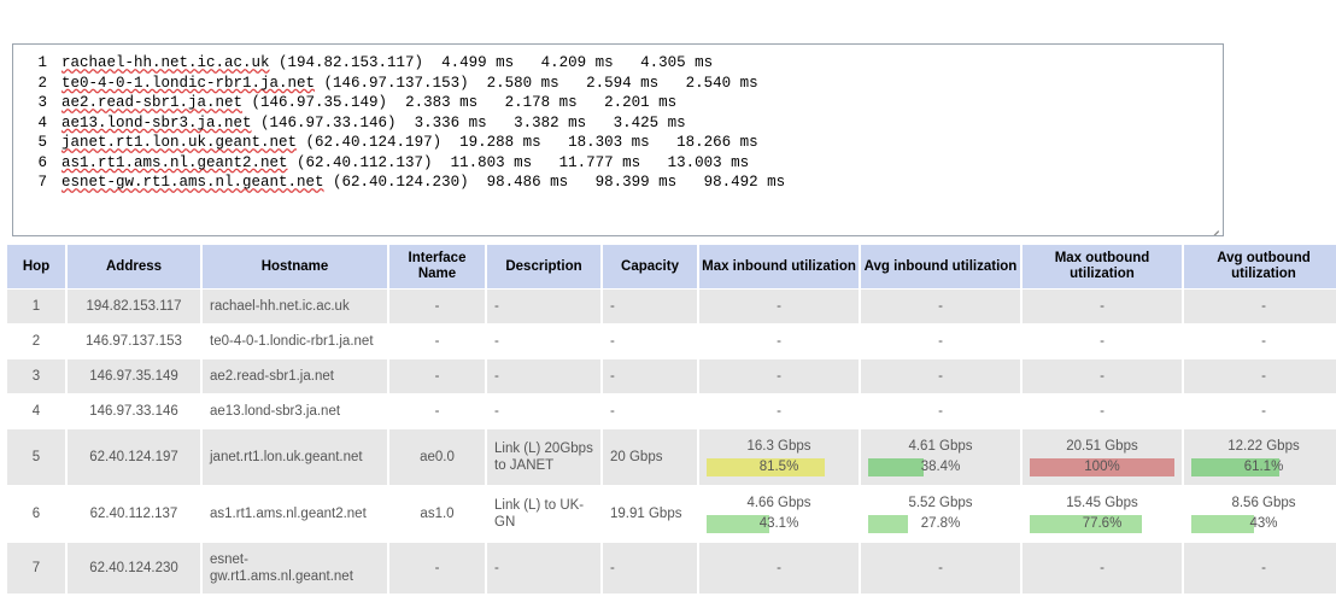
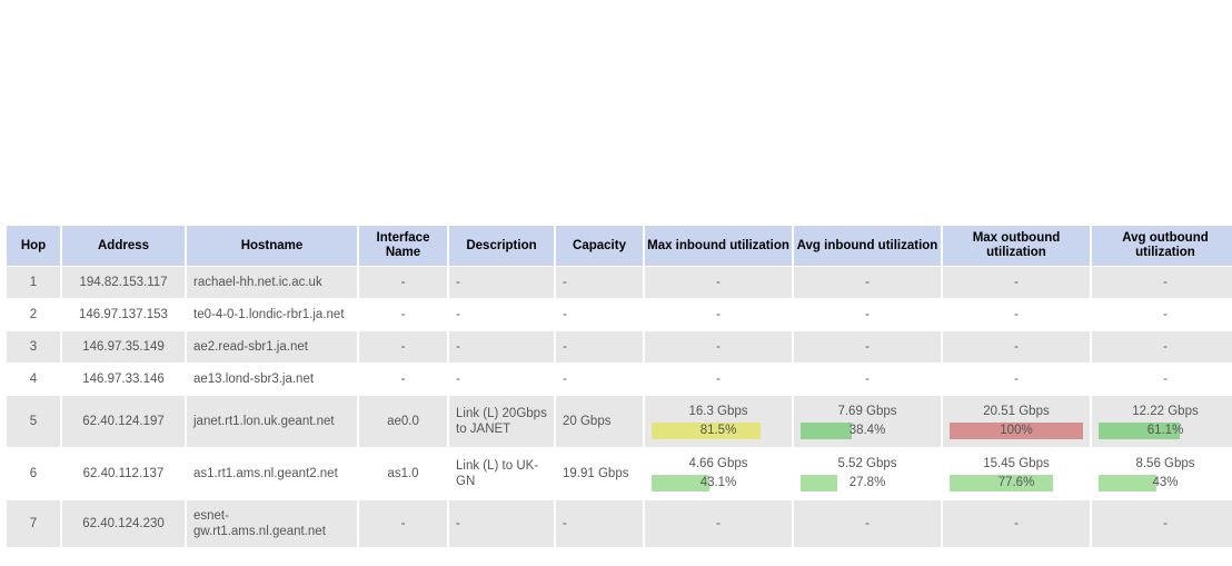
- 1 rachael-hh.net.ic.ac.uk (194.82.153.117) 4.499 ms 4.209 ms 4.305 ms
- 2 te0-4-0-1.londic-rbr1.ja.net (146.97.137.153) 2.580 ms 2.594 ms 2.540 ms
- 3 ae2.read-sbr1.ja.net (146.97.35.149) 2.383 ms 2.178 ms 2.201 ms
- 4 ae13.lond-sbr3.ja.net (146.97.33.146) 3.336 ms 3.382 ms 3.425 ms
- 5 janet.rt1.lon.uk.geant.net (62.40.124.197) 19.288 ms 18.303 ms 18.266 ms
- 6 as1.rt1.ams.nl.geant2.net (62.40.112.137) 11.803 ms 11.777 ms 13.003 ms
- 7 esnet-gw.rt1.ams.nl.geant.net (62.40.124.230) 98.486 ms 98.399 ms 98.492 ms
  Hop	Address	Hostname	Interface Name	Description	Capacity	Max inbound utilization	Avg inbound utilization	Max outbound utilization	Avg outbound utilization
  1	194.82.153.117	rachael-hh.net.ic.ac.uk	-	-	-	-	-	-	-
  2	146.97.137.153	te0-4-0-1.londic-rbr1.ja.net	-	-	-	-	-	-	-
  3	146.97.35.149	ae2.read-sbr1.ja.net	-	-	-	-	-	-	-
  4	146.97.33.146	ae13.lond-sbr3.ja.net	-	-	-	-	-	-	-
- 5	62.40.124.197	janet.rt1.lon.uk.geant.net	ae0.0	Link (L) 20Gbps to JANET	20 Gbps	16.3 Gbps81.5%	4.61 Gbps38.4%	20.51 Gbps100%	12.22 Gbps61.1%
+ 5	62.40.124.197	janet.rt1.lon.uk.geant.net	ae0.0	Link (L) 20Gbps to JANET	20 Gbps	16.3 Gbps81.5%	7.69 Gbps38.4%	20.51 Gbps100%	12.22 Gbps61.1%
  6	62.40.112.137	as1.rt1.ams.nl.geant2.net	as1.0	Link (L) to UK-GN	19.91 Gbps	4.66 Gbps43.1%	5.52 Gbps27.8%	15.45 Gbps77.6%	8.56 Gbps43%
  7	62.40.124.230	esnet-gw.rt1.ams.nl.geant.net	-	-	-	-	-	-	-
